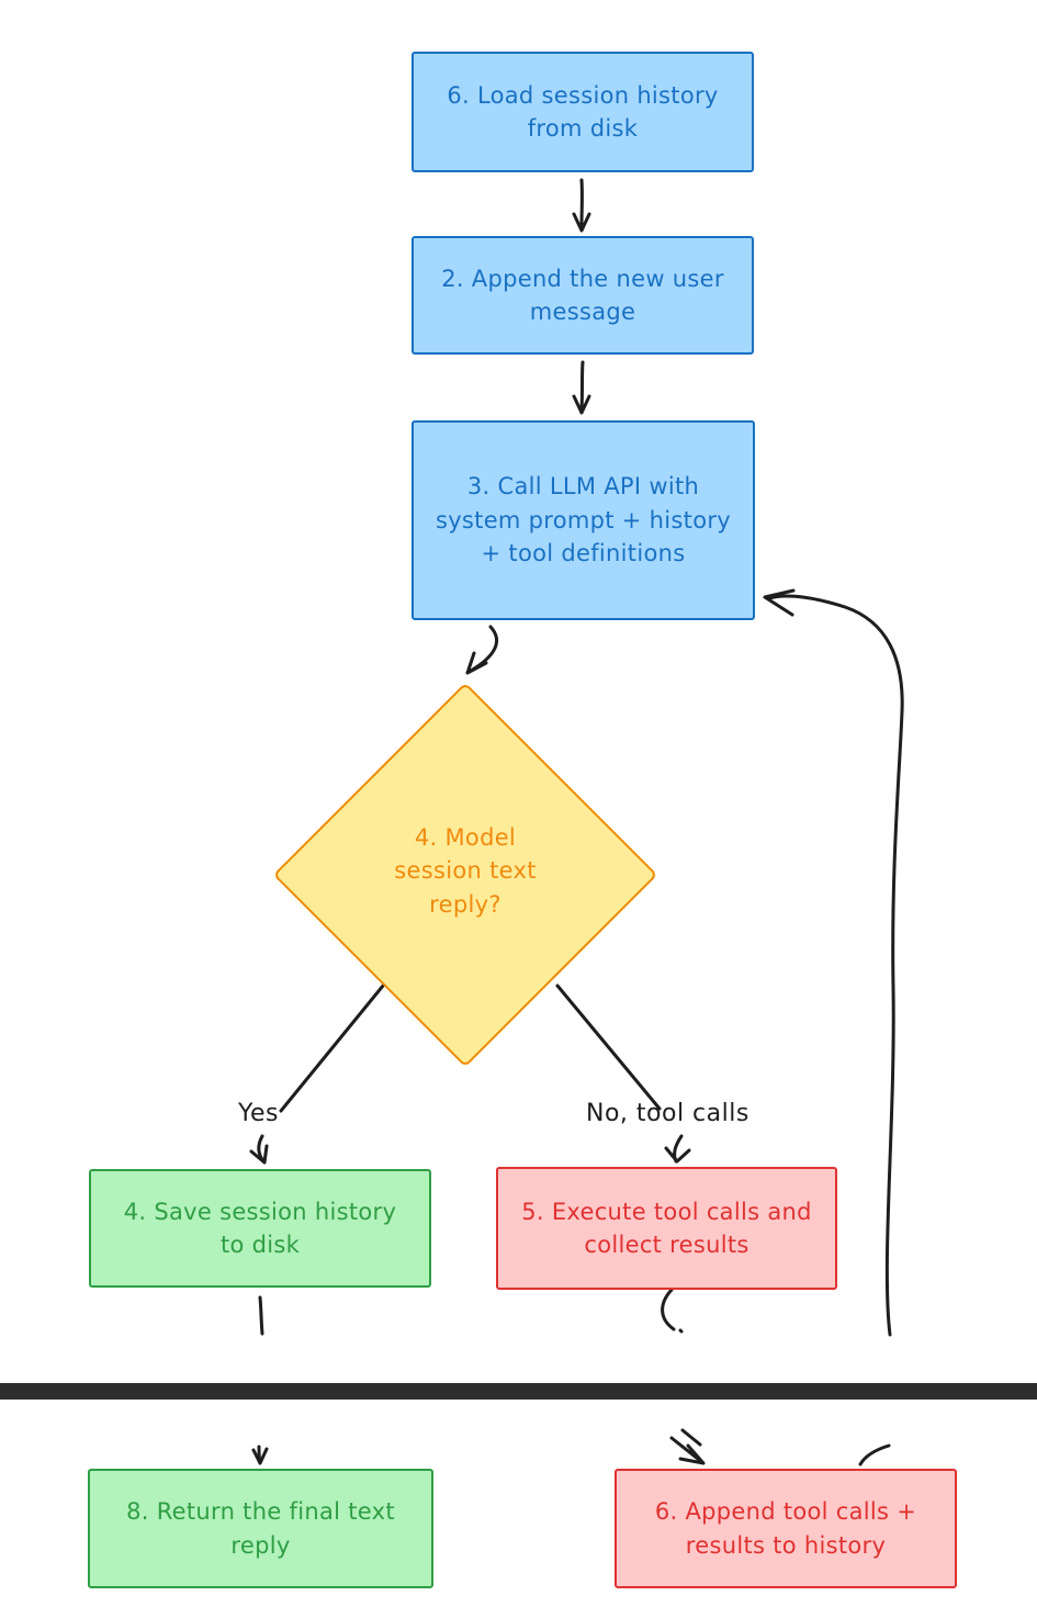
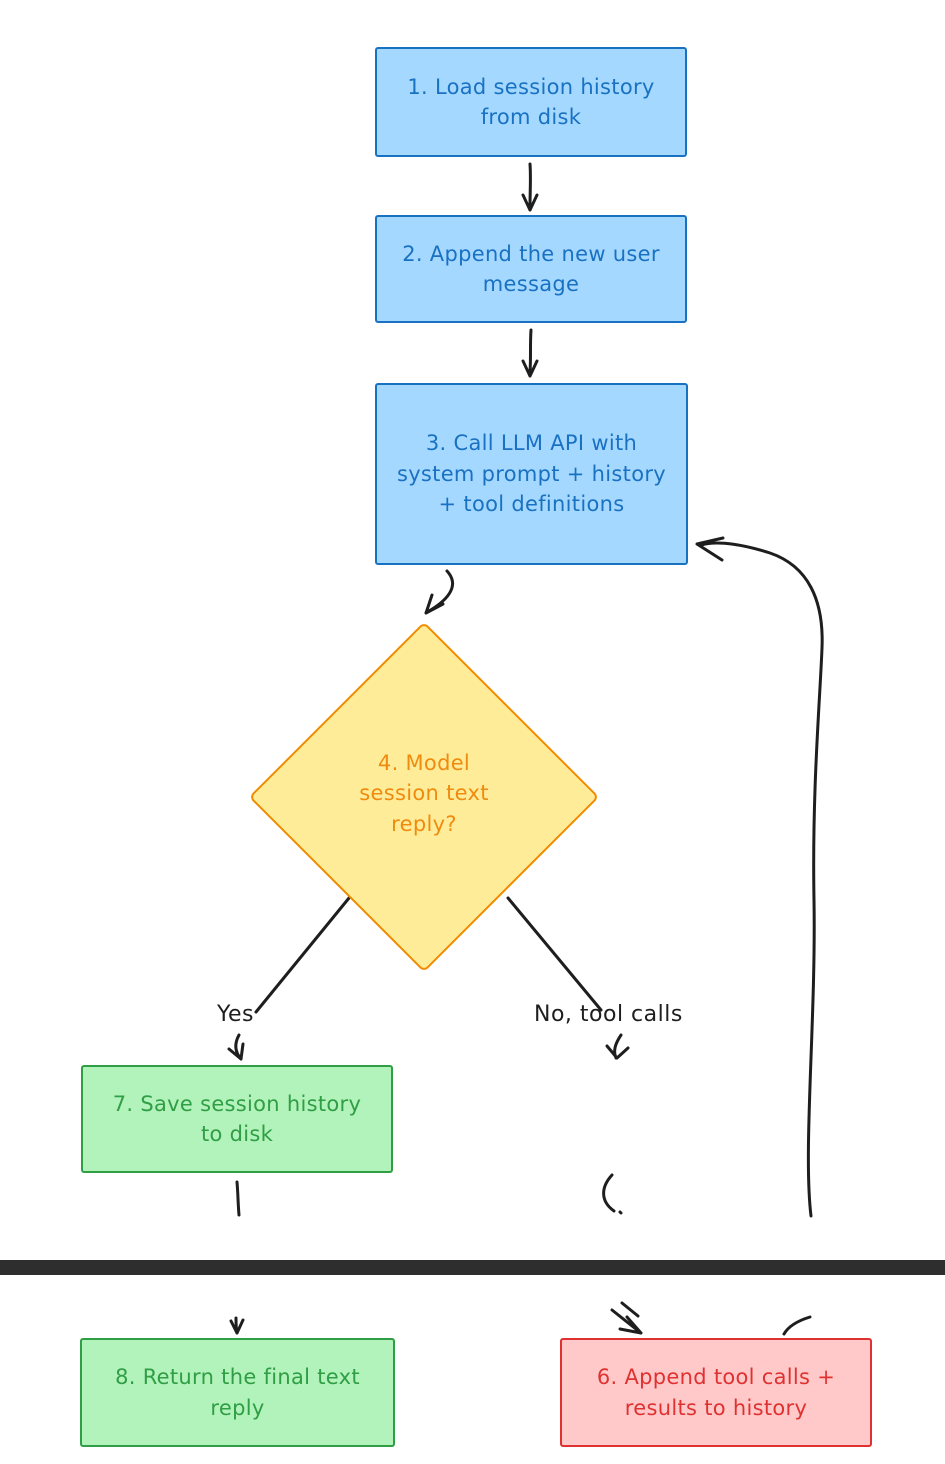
- 6. Load session history from disk
+ 1. Load session history from disk
  2. Append the new user message
  3. Call LLM API with system prompt + history + tool definitions
  4. Model session text reply?
  Yes
  No, tool calls
- 4. Save session history to disk
+ 7. Save session history to disk
- 5. Execute tool calls and collect results
  8. Return the final text reply
  6. Append tool calls + results to history
